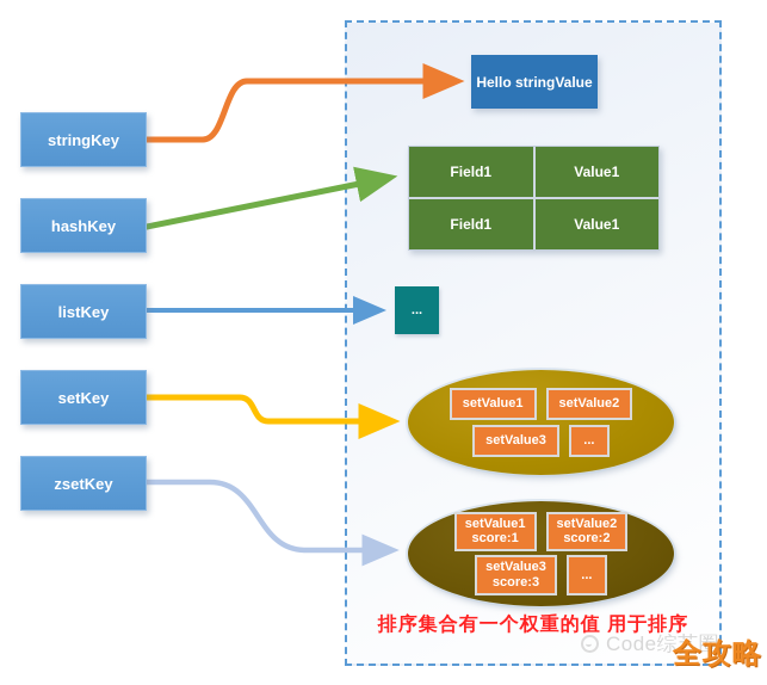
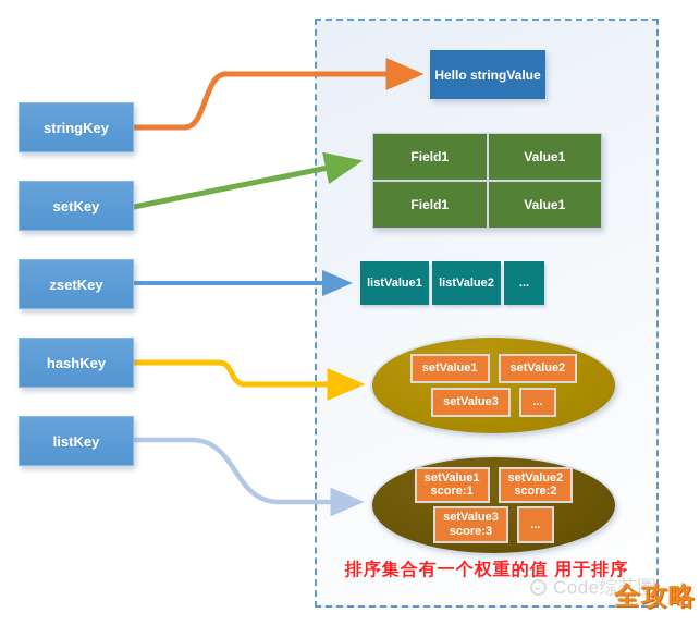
  stringKey
- hashKey
+ setKey
- listKey
+ zsetKey
- setKey
+ hashKey
- zsetKey
+ listKey
  Hello stringValue
  Field1
  Value1
  Field1
  Value1
+ listValue1
+ listValue2
  ...
  setValue1
  setValue2
  setValue3
  ...
  setValue1
  score:1
  setValue2
  score:2
  setValue3
  score:3
  ...
  排序集合有一个权重的值 用于排序
  Code综艺圈
  全攻略
